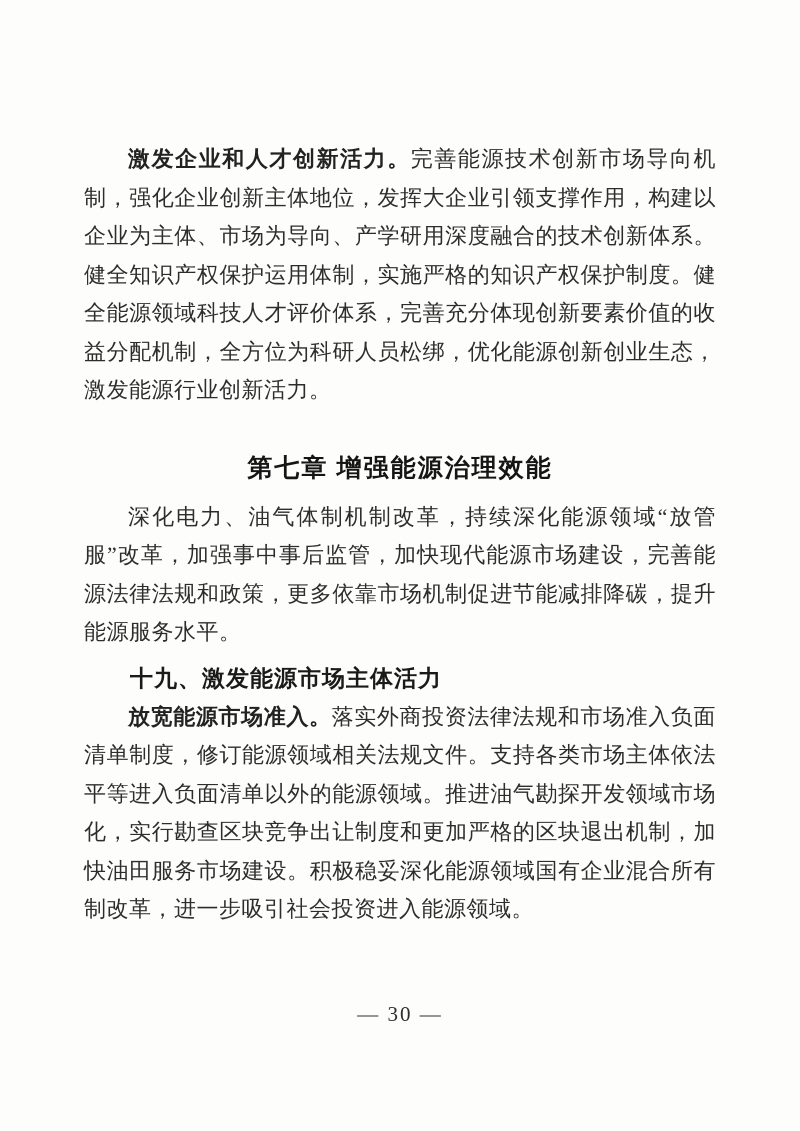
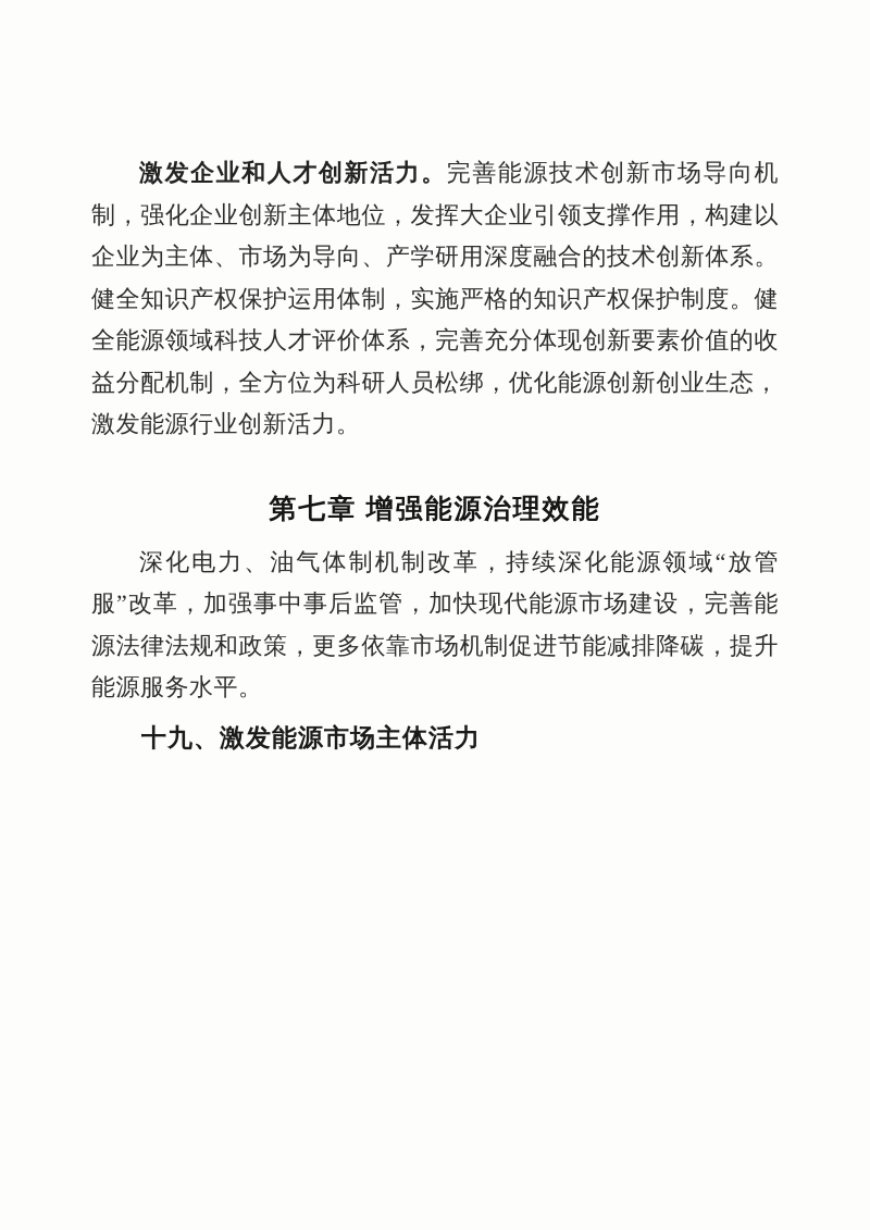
  激发企业和人才创新活力。完善能源技术创新市场导向机制，强化企业创新主体地位，发挥大企业引领支撑作用，构建以企业为主体、市场为导向、产学研用深度融合的技术创新体系。健全知识产权保护运用体制，实施严格的知识产权保护制度。健全能源领域科技人才评价体系，完善充分体现创新要素价值的收益分配机制，全方位为科研人员松绑，优化能源创新创业生态，激发能源行业创新活力。
  第七章 增强能源治理效能
  深化电力、油气体制机制改革，持续深化能源领域“放管服”改革，加强事中事后监管，加快现代能源市场建设，完善能源法律法规和政策，更多依靠市场机制促进节能减排降碳，提升能源服务水平。
  十九、激发能源市场主体活力
- 放宽能源市场准入。落实外商投资法律法规和市场准入负面清单制度，修订能源领域相关法规文件。支持各类市场主体依法平等进入负面清单以外的能源领域。推进油气勘探开发领域市场化，实行勘查区块竞争出让制度和更加严格的区块退出机制，加快油田服务市场建设。积极稳妥深化能源领域国有企业混合所有制改革，进一步吸引社会投资进入能源领域。
- — 30 —
